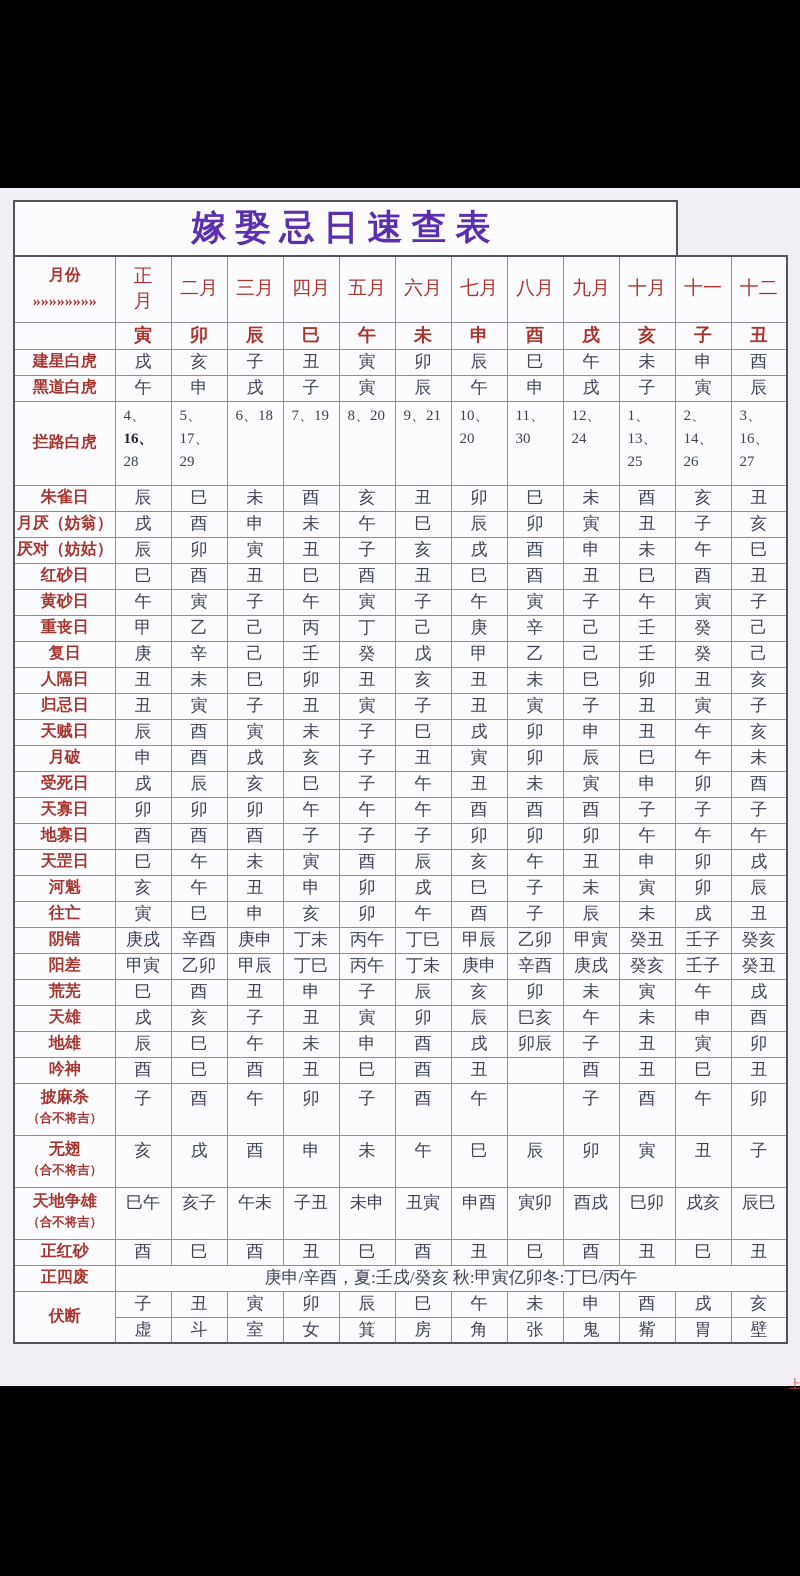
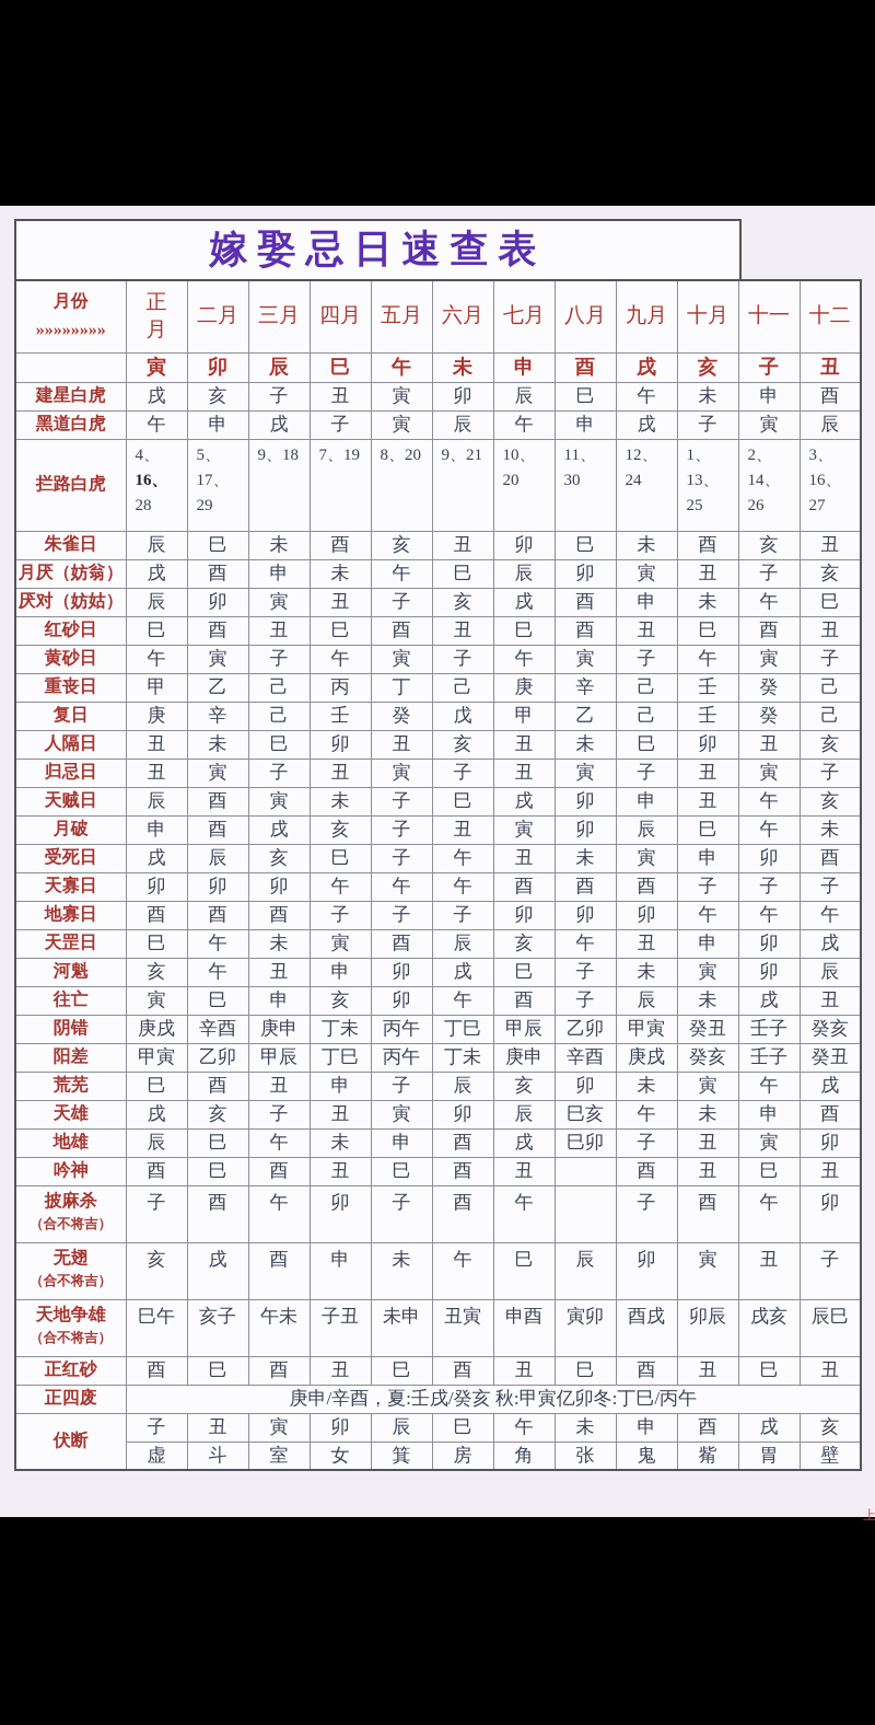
  嫁娶忌日速查表
  月份»»»»»»»»	正月	二月	三月	四月	五月	六月	七月	八月	九月	十月	十一	十二
  	寅	卯	辰	巳	午	未	申	酉	戌	亥	子	丑
  建星白虎	戌	亥	子	丑	寅	卯	辰	巳	午	未	申	酉
  黑道白虎	午	申	戌	子	寅	辰	午	申	戌	子	寅	辰
- 拦路白虎	4、16、28	5、17、29	6、18	7、19	8、20	9、21	10、20	11、30	12、24	1、13、25	2、14、26	3、16、27
+ 拦路白虎	4、16、28	5、17、29	9、18	7、19	8、20	9、21	10、20	11、30	12、24	1、13、25	2、14、26	3、16、27
  朱雀日	辰	巳	未	酉	亥	丑	卯	巳	未	酉	亥	丑
  月厌（妨翁）	戌	酉	申	未	午	巳	辰	卯	寅	丑	子	亥
  厌对（妨姑）	辰	卯	寅	丑	子	亥	戌	酉	申	未	午	巳
  红砂日	巳	酉	丑	巳	酉	丑	巳	酉	丑	巳	酉	丑
  黄砂日	午	寅	子	午	寅	子	午	寅	子	午	寅	子
  重丧日	甲	乙	己	丙	丁	己	庚	辛	己	壬	癸	己
  复日	庚	辛	己	壬	癸	戊	甲	乙	己	壬	癸	己
  人隔日	丑	未	巳	卯	丑	亥	丑	未	巳	卯	丑	亥
  归忌日	丑	寅	子	丑	寅	子	丑	寅	子	丑	寅	子
  天贼日	辰	酉	寅	未	子	巳	戌	卯	申	丑	午	亥
  月破	申	酉	戌	亥	子	丑	寅	卯	辰	巳	午	未
  受死日	戌	辰	亥	巳	子	午	丑	未	寅	申	卯	酉
  天寡日	卯	卯	卯	午	午	午	酉	酉	酉	子	子	子
  地寡日	酉	酉	酉	子	子	子	卯	卯	卯	午	午	午
  天罡日	巳	午	未	寅	酉	辰	亥	午	丑	申	卯	戌
  河魁	亥	午	丑	申	卯	戌	巳	子	未	寅	卯	辰
  往亡	寅	巳	申	亥	卯	午	酉	子	辰	未	戌	丑
  阴错	庚戌	辛酉	庚申	丁未	丙午	丁巳	甲辰	乙卯	甲寅	癸丑	壬子	癸亥
  阳差	甲寅	乙卯	甲辰	丁巳	丙午	丁未	庚申	辛酉	庚戌	癸亥	壬子	癸丑
  荒芜	巳	酉	丑	申	子	辰	亥	卯	未	寅	午	戌
  天雄	戌	亥	子	丑	寅	卯	辰	巳亥	午	未	申	酉
- 地雄	辰	巳	午	未	申	酉	戌	卯辰	子	丑	寅	卯
+ 地雄	辰	巳	午	未	申	酉	戌	巳卯	子	丑	寅	卯
  吟神	酉	巳	酉	丑	巳	酉	丑		酉	丑	巳	丑
  披麻杀（合不将吉）	子	酉	午	卯	子	酉	午		子	酉	午	卯
  无翅（合不将吉）	亥	戌	酉	申	未	午	巳	辰	卯	寅	丑	子
- 天地争雄（合不将吉）	巳午	亥子	午未	子丑	未申	丑寅	申酉	寅卯	酉戌	巳卯	戌亥	辰巳
+ 天地争雄（合不将吉）	巳午	亥子	午未	子丑	未申	丑寅	申酉	寅卯	酉戌	卯辰	戌亥	辰巳
  正红砂	酉	巳	酉	丑	巳	酉	丑	巳	酉	丑	巳	丑
  正四废	庚申/辛酉，夏:壬戌/癸亥 秋:甲寅亿卯冬:丁巳/丙午
  伏断	子	丑	寅	卯	辰	巳	午	未	申	酉	戌	亥
  虚	斗	室	女	箕	房	角	张	鬼	觜	胃	壁
